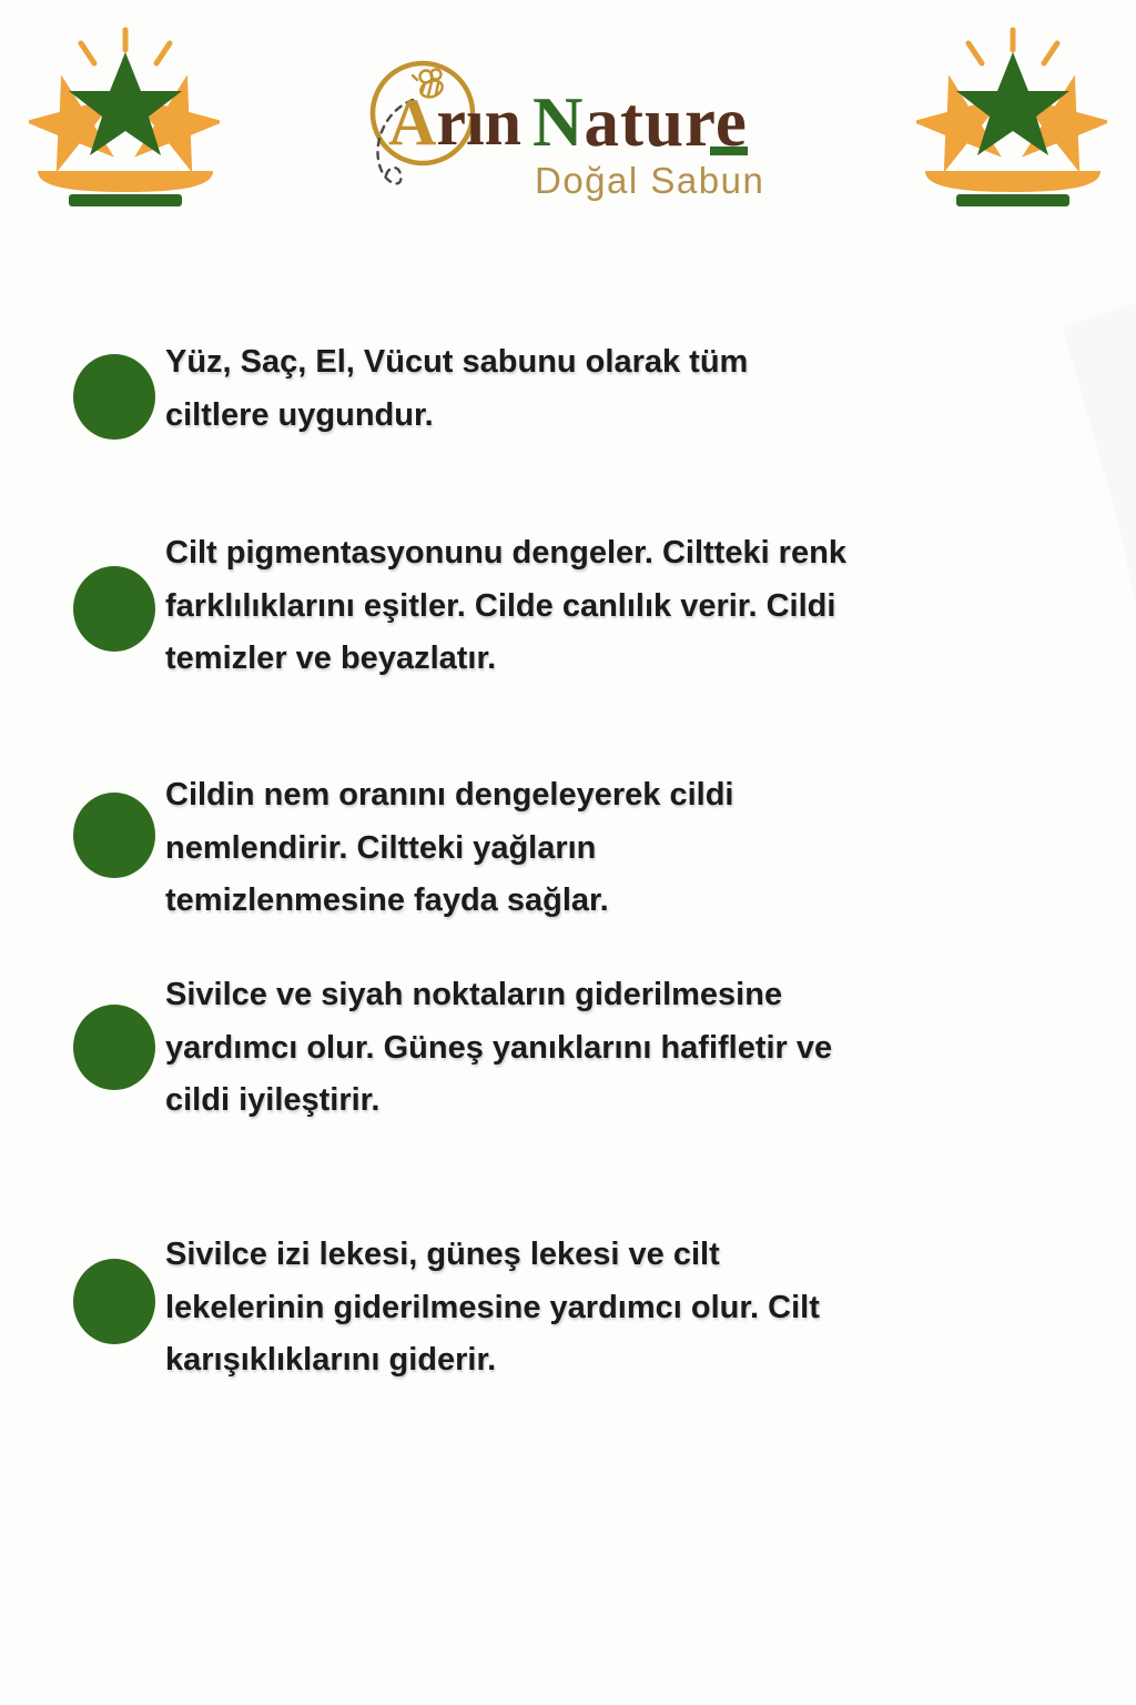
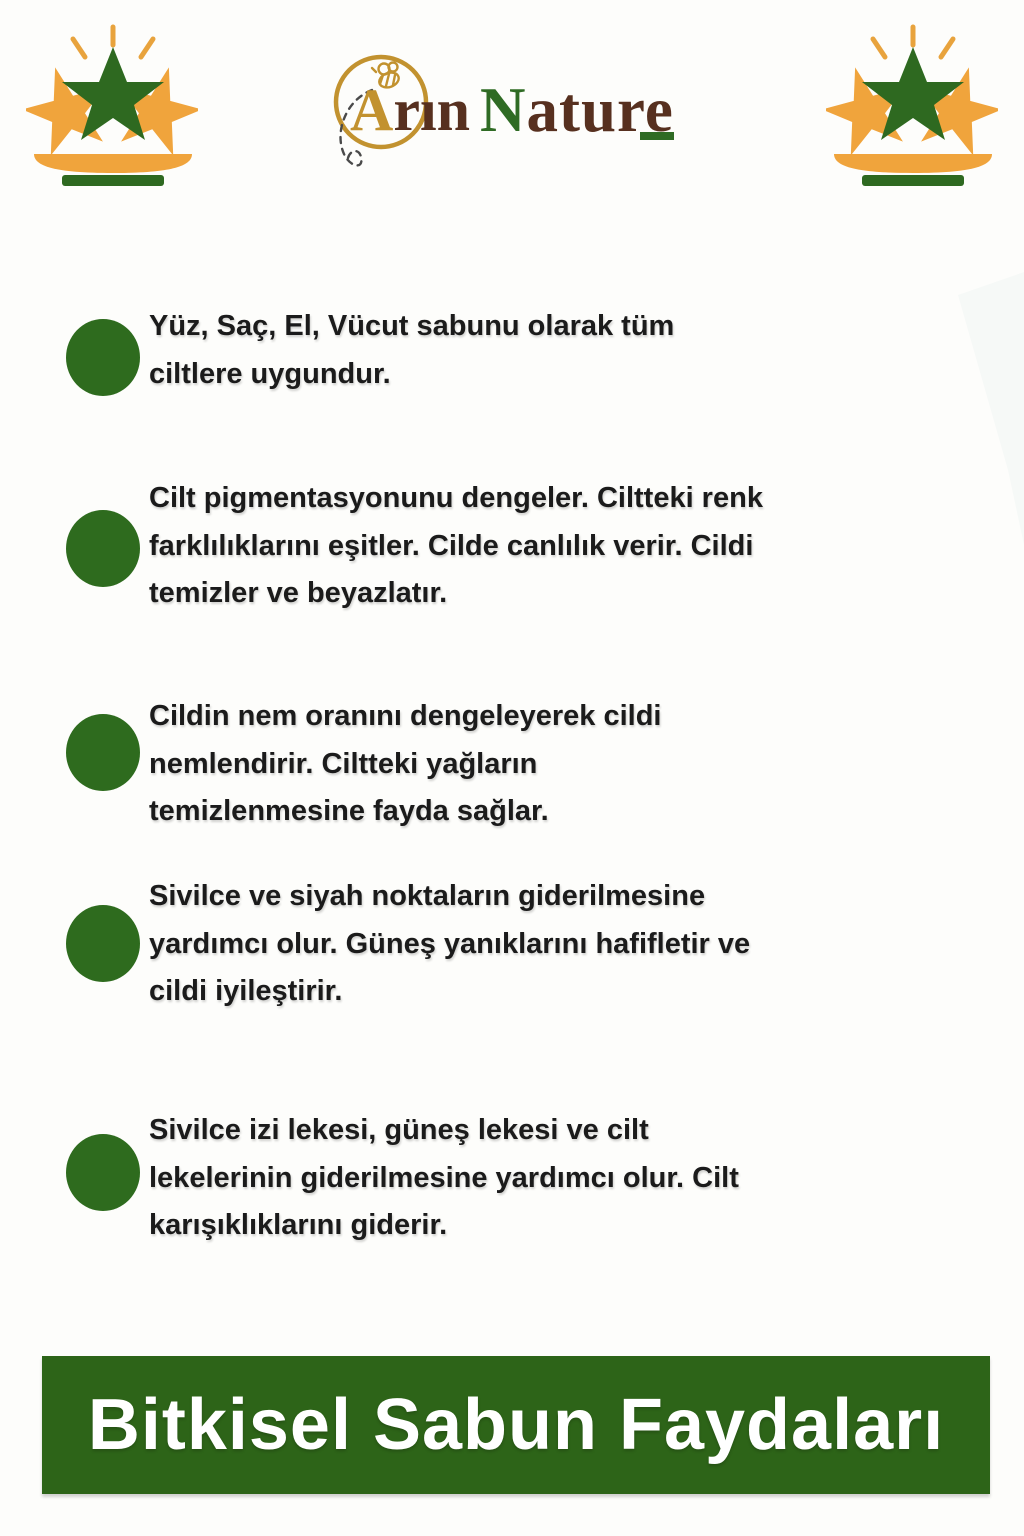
  Arın
  Nature
- Doğal Sabun
  Yüz, Saç, El, Vücut sabunu olarak tüm
  ciltlere uygundur.
  Cilt pigmentasyonunu dengeler. Ciltteki renk
  farklılıklarını eşitler. Cilde canlılık verir. Cildi
  temizler ve beyazlatır.
  Cildin nem oranını dengeleyerek cildi
  nemlendirir. Ciltteki yağların
  temizlenmesine fayda sağlar.
  Sivilce ve siyah noktaların giderilmesine
  yardımcı olur. Güneş yanıklarını hafifletir ve
  cildi iyileştirir.
  Sivilce izi lekesi, güneş lekesi ve cilt
  lekelerinin giderilmesine yardımcı olur. Cilt
  karışıklıklarını giderir.
+ Bitkisel Sabun Faydaları
